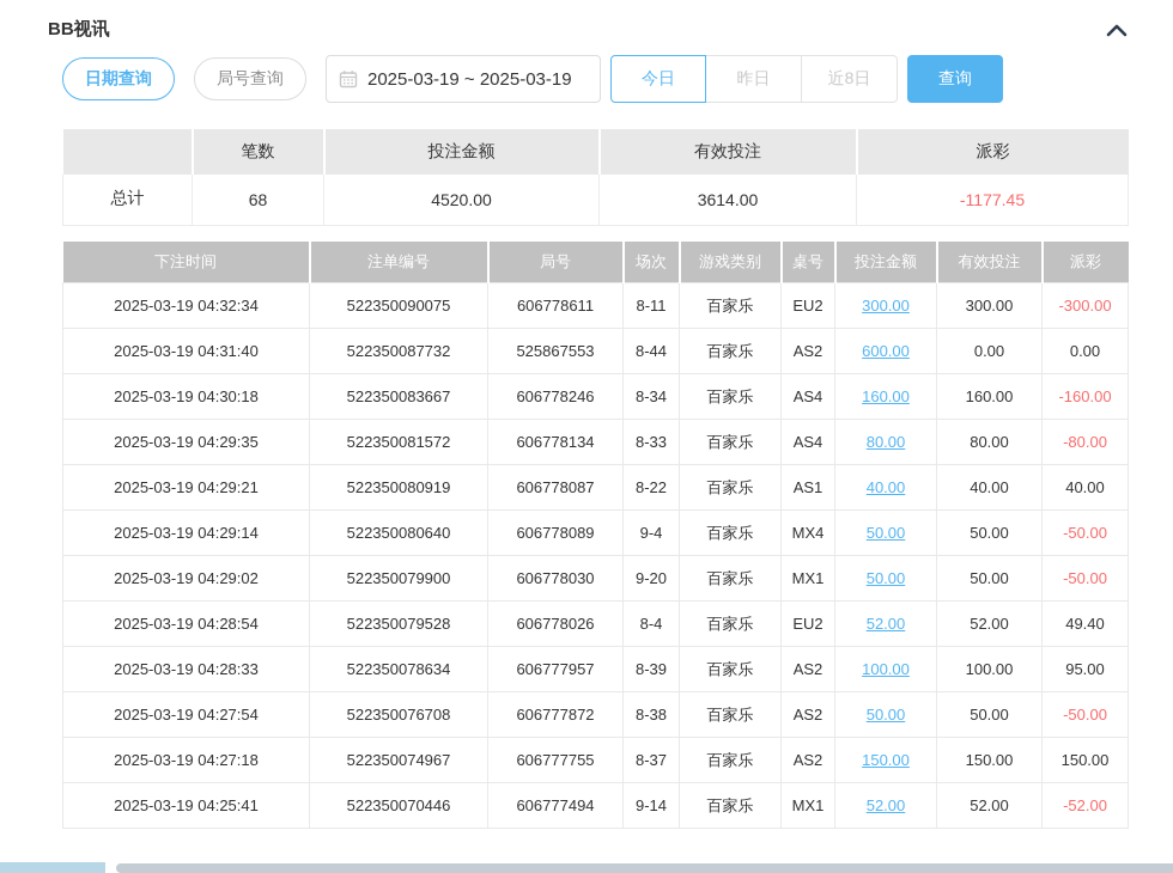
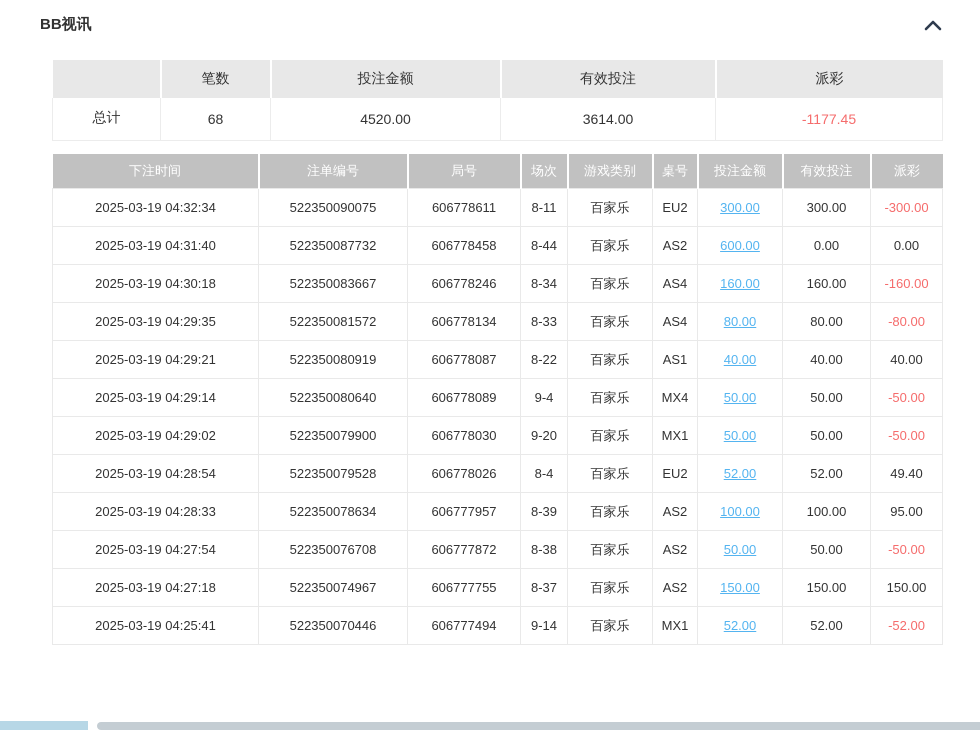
  BB视讯
- 日期查询
- 局号查询
- 2025-03-19 ~ 2025-03-19
- 今日
- 昨日
- 近8日
- 查询
  	笔数	投注金额	有效投注	派彩
  总计	68	4520.00	3614.00	-1177.45
  下注时间	注单编号	局号	场次	游戏类别	桌号	投注金额	有效投注	派彩
  2025-03-19 04:32:34	522350090075	606778611	8-11	百家乐	EU2	300.00	300.00	-300.00
- 2025-03-19 04:31:40	522350087732	525867553	8-44	百家乐	AS2	600.00	0.00	0.00
+ 2025-03-19 04:31:40	522350087732	606778458	8-44	百家乐	AS2	600.00	0.00	0.00
  2025-03-19 04:30:18	522350083667	606778246	8-34	百家乐	AS4	160.00	160.00	-160.00
  2025-03-19 04:29:35	522350081572	606778134	8-33	百家乐	AS4	80.00	80.00	-80.00
  2025-03-19 04:29:21	522350080919	606778087	8-22	百家乐	AS1	40.00	40.00	40.00
  2025-03-19 04:29:14	522350080640	606778089	9-4	百家乐	MX4	50.00	50.00	-50.00
  2025-03-19 04:29:02	522350079900	606778030	9-20	百家乐	MX1	50.00	50.00	-50.00
  2025-03-19 04:28:54	522350079528	606778026	8-4	百家乐	EU2	52.00	52.00	49.40
  2025-03-19 04:28:33	522350078634	606777957	8-39	百家乐	AS2	100.00	100.00	95.00
  2025-03-19 04:27:54	522350076708	606777872	8-38	百家乐	AS2	50.00	50.00	-50.00
  2025-03-19 04:27:18	522350074967	606777755	8-37	百家乐	AS2	150.00	150.00	150.00
  2025-03-19 04:25:41	522350070446	606777494	9-14	百家乐	MX1	52.00	52.00	-52.00
